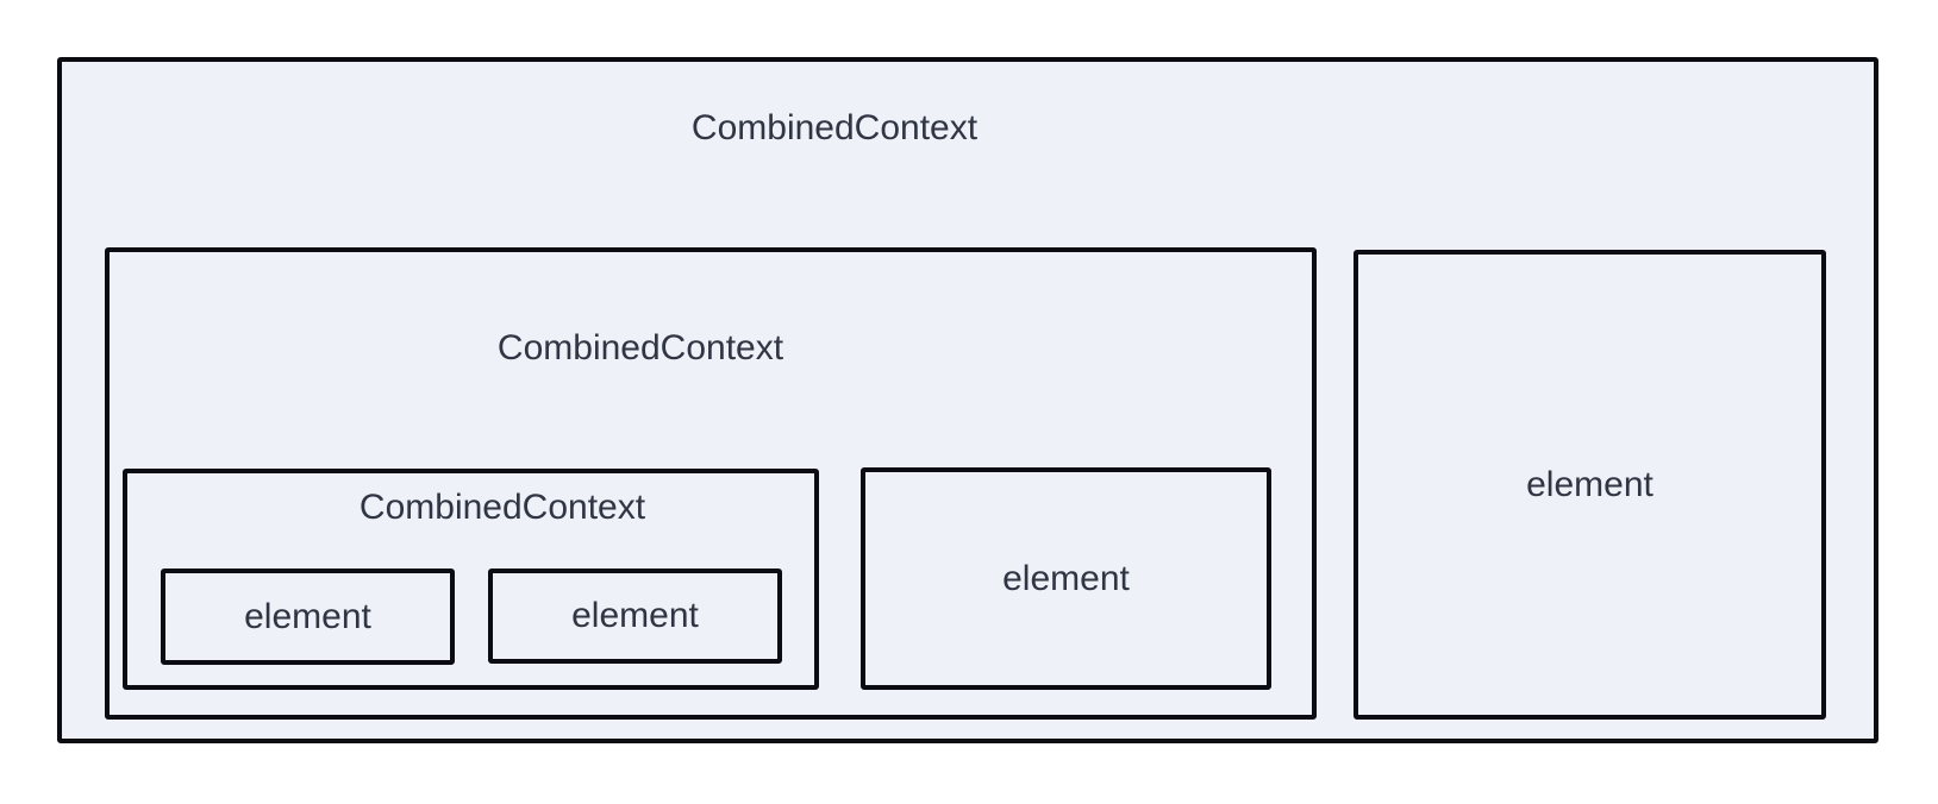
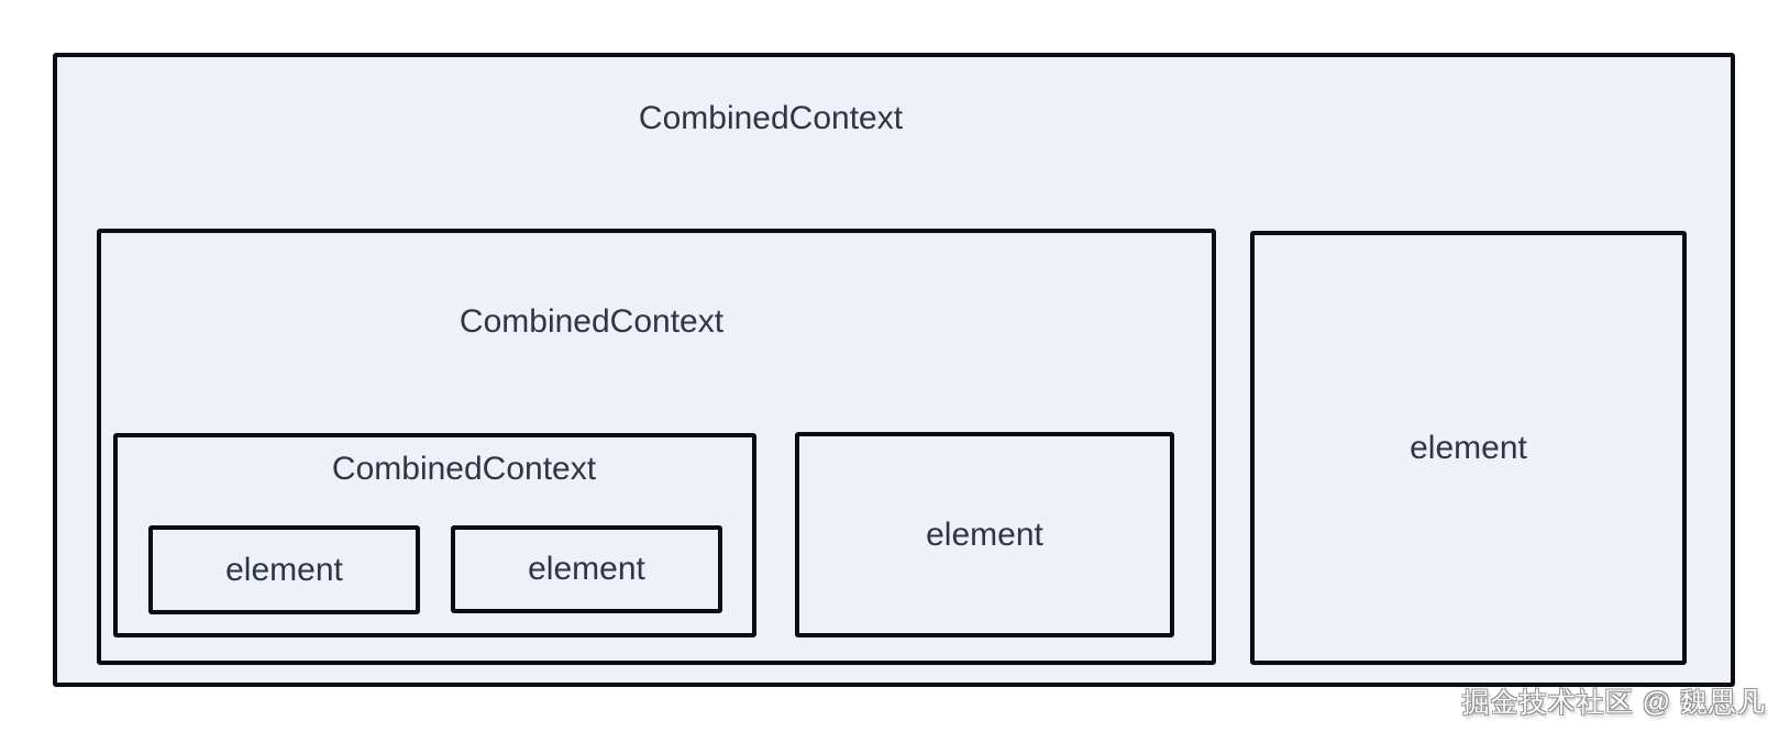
  CombinedContext
  CombinedContext
  CombinedContext
  element
  element
  element
  element
+ 掘金技术社区 @ 魏思凡
